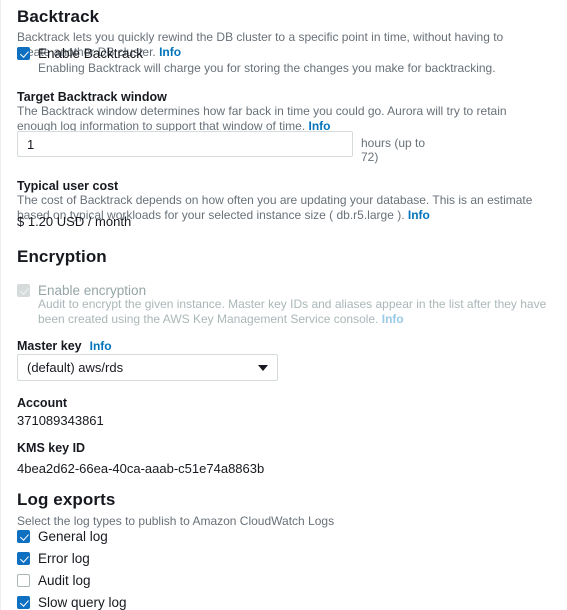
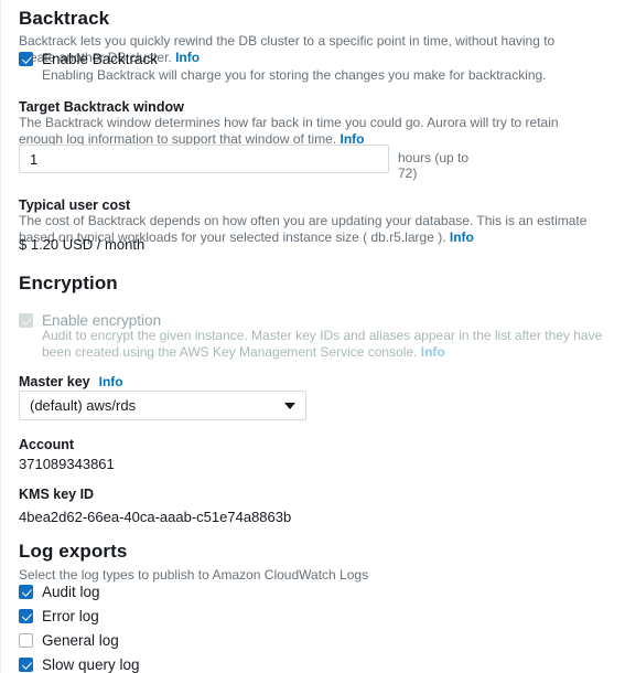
  Backtrack
  Backtrack lets you quickly rewind the DB cluster to a specific point in time, without having to eate another DB cluster. Info
  Enable Backtrack
  Enabling Backtrack will charge you for storing the changes you make for backtracking.
  Target Backtrack window
  The Backtrack window determines how far back in time you could go. Aurora will try to retain enough log information to support that window of time. Info
  1
  hours (up to 72)
  Typical user cost
  The cost of Backtrack depends on how often you are updating your database. This is an estimate based on typical workloads for your selected instance size ( db.r5.large ). Info
  $ 1.20 USD / month
  Encryption
  Enable encryption
  Audit to encrypt the given instance. Master key IDs and aliases appear in the list after they have been created using the AWS Key Management Service console. Info
  Master key
  Info
  (default) aws/rds
  Account
  371089343861
  KMS key ID
  4bea2d62-66ea-40ca-aaab-c51e74a8863b
  Log exports
  Select the log types to publish to Amazon CloudWatch Logs
- General log
+ Audit log
  Error log
- Audit log
+ General log
  Slow query log
